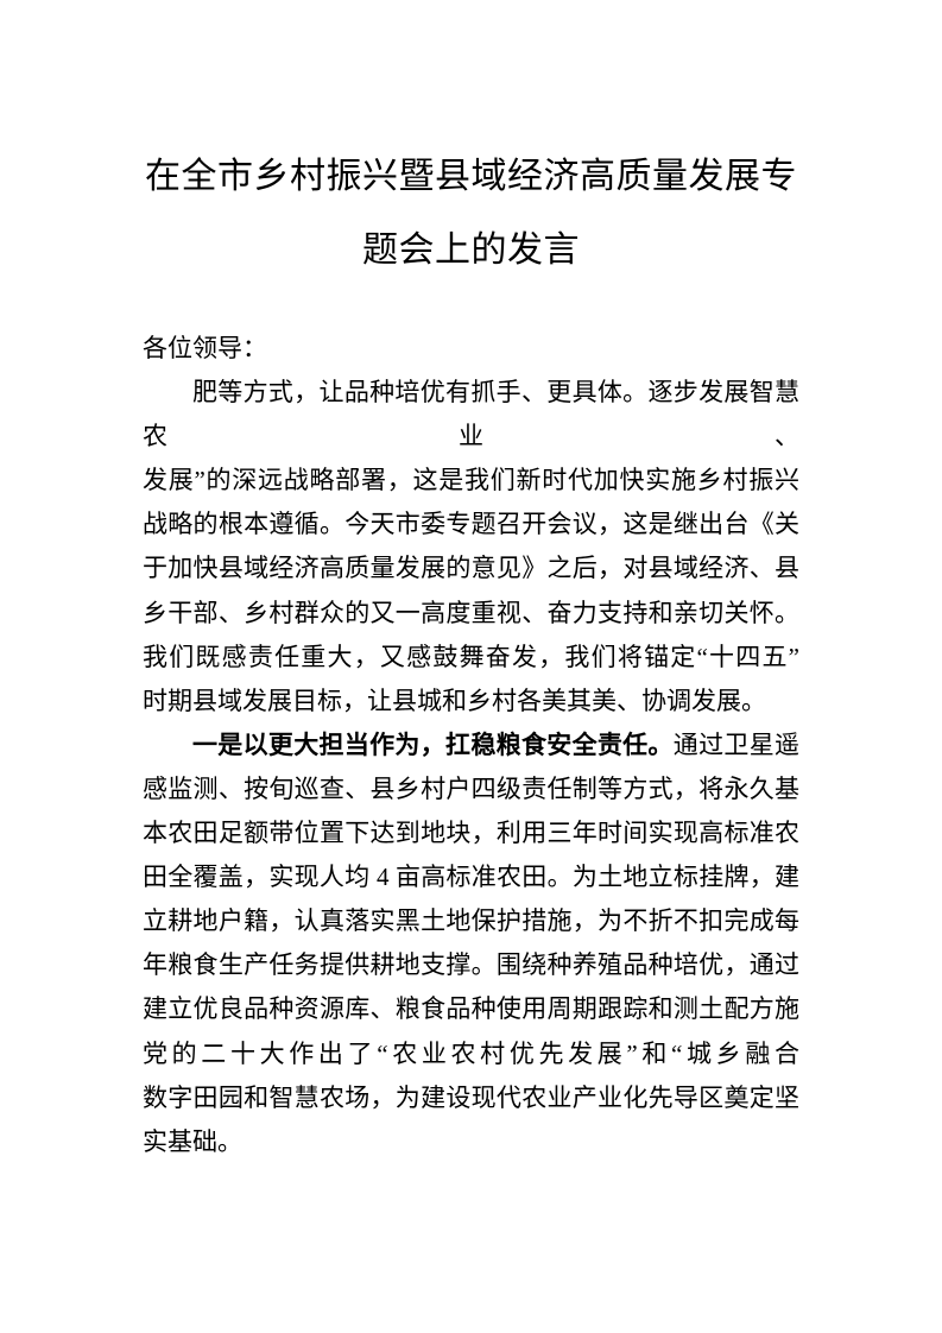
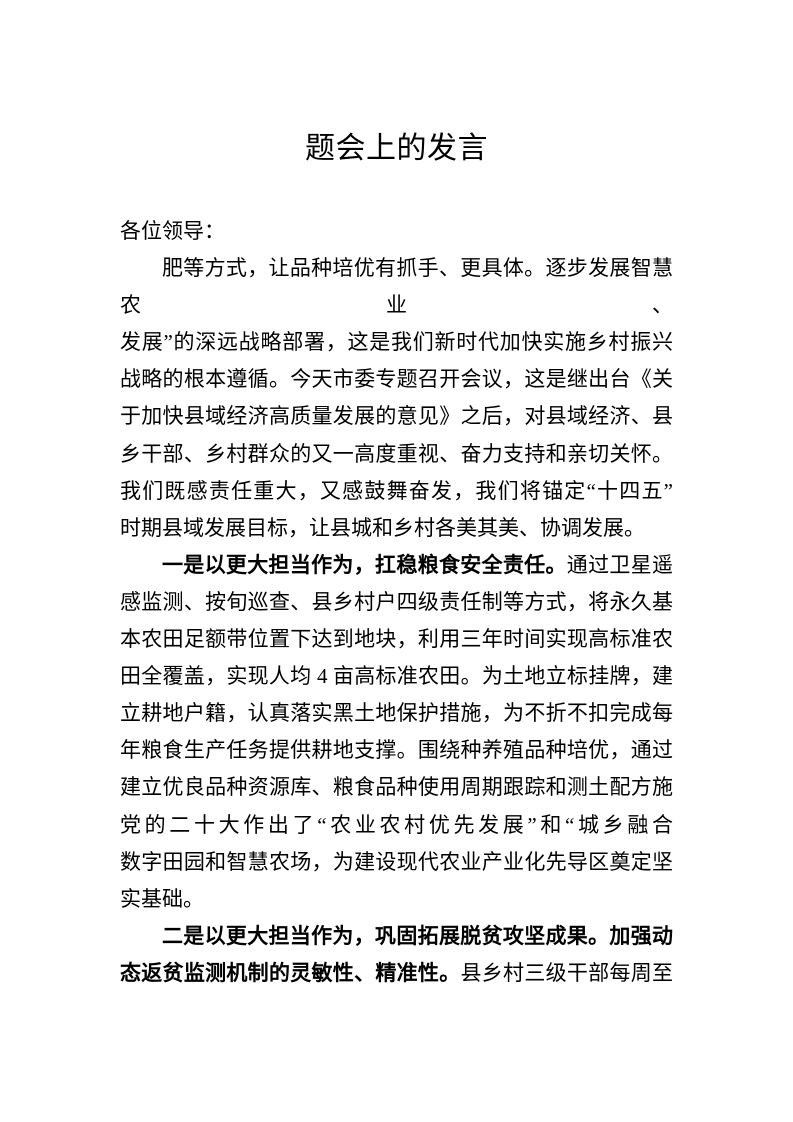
- 在全市乡村振兴暨县域经济高质量发展专
  题会上的发言
  各位领导：
  肥等方式，让品种培优有抓手、更具体。逐步发展智慧农业、
  发展”的深远战略部署，这是我们新时代加快实施乡村振兴
  战略的根本遵循。今天市委专题召开会议，这是继出台《关
  于加快县域经济高质量发展的意见》之后，对县域经济、县
  乡干部、乡村群众的又一高度重视、奋力支持和亲切关怀。
  我们既感责任重大，又感鼓舞奋发，我们将锚定“十四五”
  时期县域发展目标，让县城和乡村各美其美、协调发展。
  一是以更大担当作为，扛稳粮食安全责任。通过卫星遥
  感监测、按旬巡查、县乡村户四级责任制等方式，将永久基
  本农田足额带位置下达到地块，利用三年时间实现高标准农
  田全覆盖，实现人均 4 亩高标准农田。为土地立标挂牌，建
  立耕地户籍，认真落实黑土地保护措施，为不折不扣完成每
  年粮食生产任务提供耕地支撑。围绕种养殖品种培优，通过
  建立优良品种资源库、粮食品种使用周期跟踪和测土配方施
  党的二十大作出了“农业农村优先发展”和“城乡融合
  数字田园和智慧农场，为建设现代农业产业化先导区奠定坚
  实基础。
+ 二是以更大担当作为，巩固拓展脱贫攻坚成果。加强动
+ 态返贫监测机制的灵敏性、精准性。县乡村三级干部每周至
